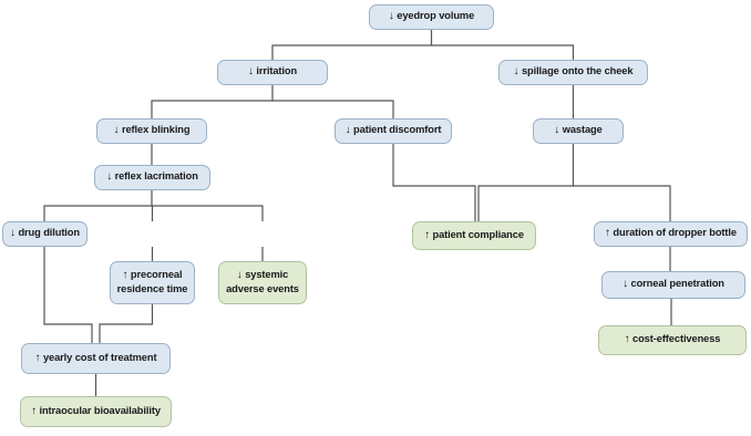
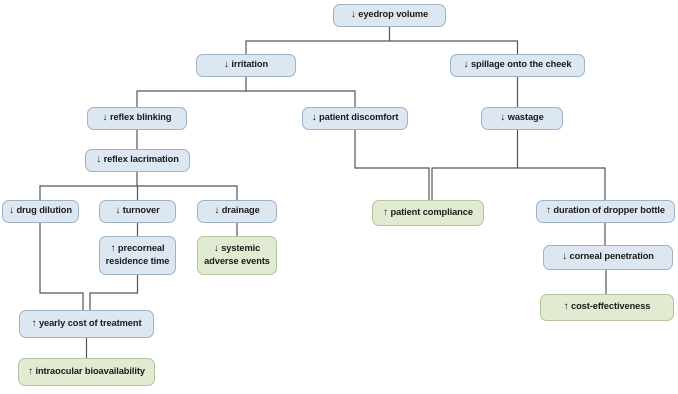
  ↓ eyedrop volume
  ↓ irritation
  ↓ spillage onto the cheek
  ↓ reflex blinking
  ↓ patient discomfort
  ↓ wastage
  ↓ reflex lacrimation
  ↓ drug dilution
+ ↓ turnover
+ ↓ drainage
  ↑ patient compliance
  ↑ duration of dropper bottle
  ↑ precorneal
  residence time
  ↓ systemic
  adverse events
  ↓ corneal penetration
  ↑ cost-effectiveness
  ↑ yearly cost of treatment
  ↑ intraocular bioavailability
